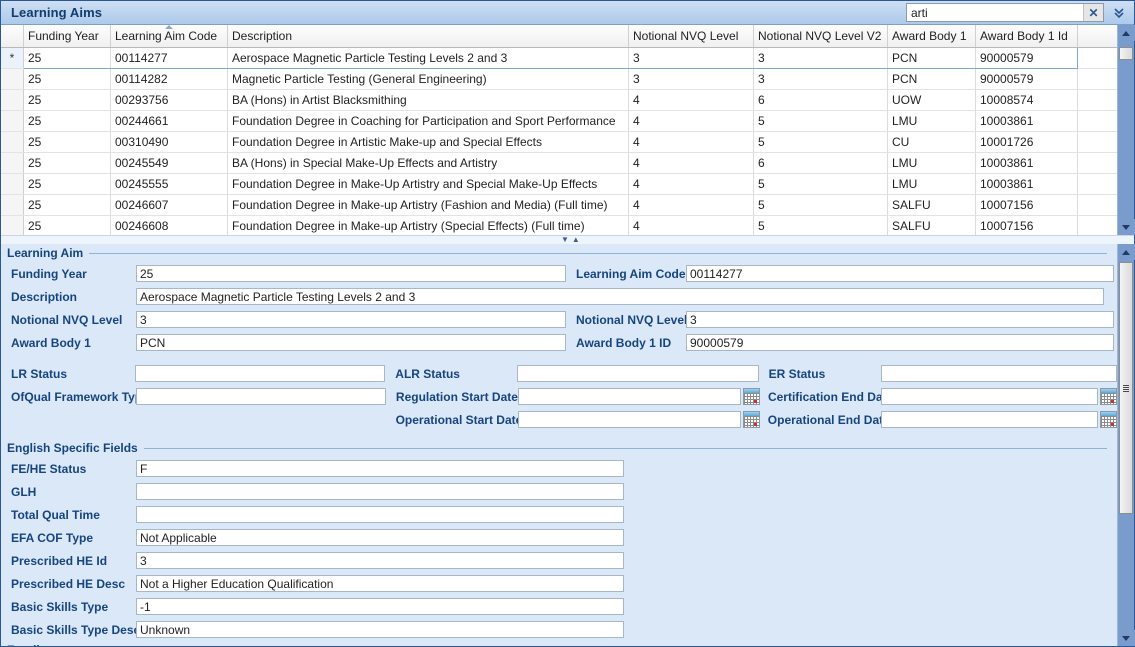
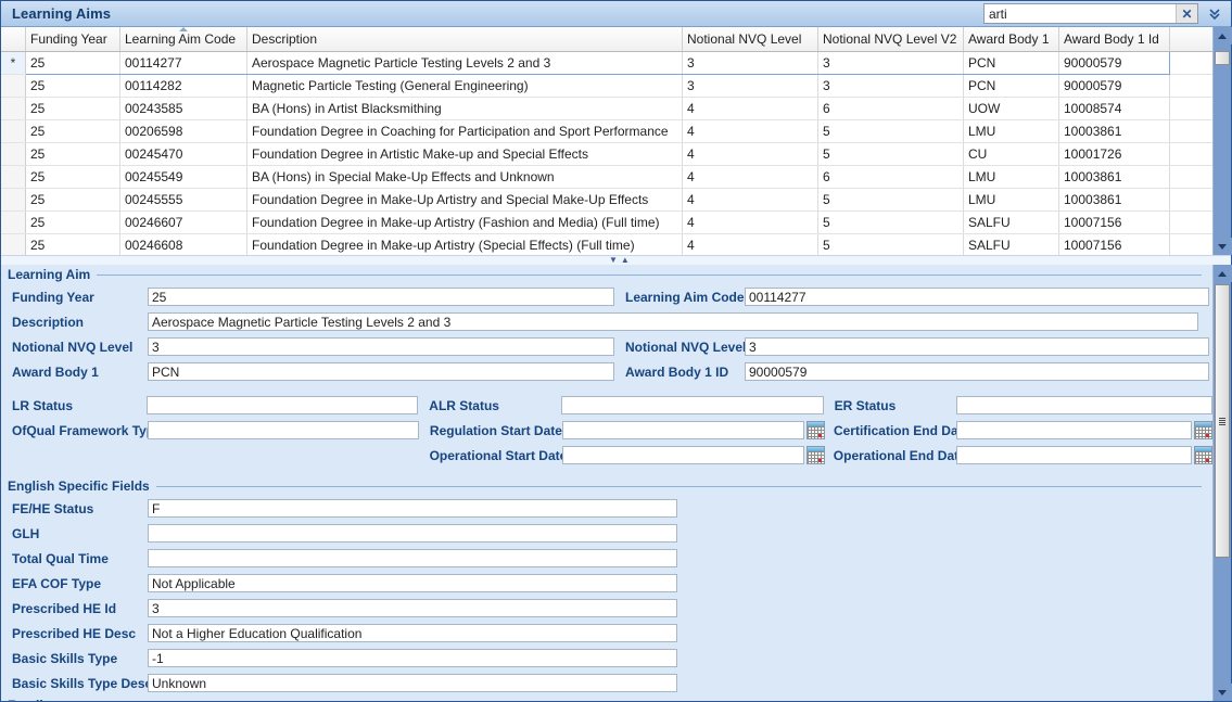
  Learning Aims
  arti
  ✕
  	Funding Year	Learning Aim Code	Description	Notional NVQ Level	Notional NVQ Level V2	Award Body 1	Award Body 1 Id
  *	25	00114277	Aerospace Magnetic Particle Testing Levels 2 and 3	3	3	PCN	90000579
  	25	00114282	Magnetic Particle Testing (General Engineering)	3	3	PCN	90000579
- 	25	00293756	BA (Hons) in Artist Blacksmithing	4	6	UOW	10008574
+ 	25	00243585	BA (Hons) in Artist Blacksmithing	4	6	UOW	10008574
- 	25	00244661	Foundation Degree in Coaching for Participation and Sport Performance	4	5	LMU	10003861
+ 	25	00206598	Foundation Degree in Coaching for Participation and Sport Performance	4	5	LMU	10003861
- 	25	00310490	Foundation Degree in Artistic Make-up and Special Effects	4	5	CU	10001726
+ 	25	00245470	Foundation Degree in Artistic Make-up and Special Effects	4	5	CU	10001726
- 	25	00245549	BA (Hons) in Special Make-Up Effects and Artistry	4	6	LMU	10003861
+ 	25	00245549	BA (Hons) in Special Make-Up Effects and Unknown	4	6	LMU	10003861
  	25	00245555	Foundation Degree in Make-Up Artistry and Special Make-Up Effects	4	5	LMU	10003861
  	25	00246607	Foundation Degree in Make-up Artistry (Fashion and Media) (Full time)	4	5	SALFU	10007156
  	25	00246608	Foundation Degree in Make-up Artistry (Special Effects) (Full time)	4	5	SALFU	10007156
  ▼
  ▲
  Learning Aim
  Funding Year
  25
  Learning Aim Code
  00114277
  Description
  Aerospace Magnetic Particle Testing Levels 2 and 3
  Notional NVQ Level
  3
  Notional NVQ Leve
  3
  Award Body 1
  PCN
  Award Body 1 ID
  90000579
  LR Status
  ALR Status
  ER Status
  OfQual Framework Ty
  Regulation Start Date
  Certification End Da
  Operational Start Dat
  Operational End Da
  English Specific Fields
  FE/HE Status
  F
  GLH
  Total Qual Time
  EFA COF Type
  Not Applicable
  Prescribed HE Id
  3
  Prescribed HE Desc
  Not a Higher Education Qualification
  Basic Skills Type
  -1
  Basic Skills Type Des
  Unknown
